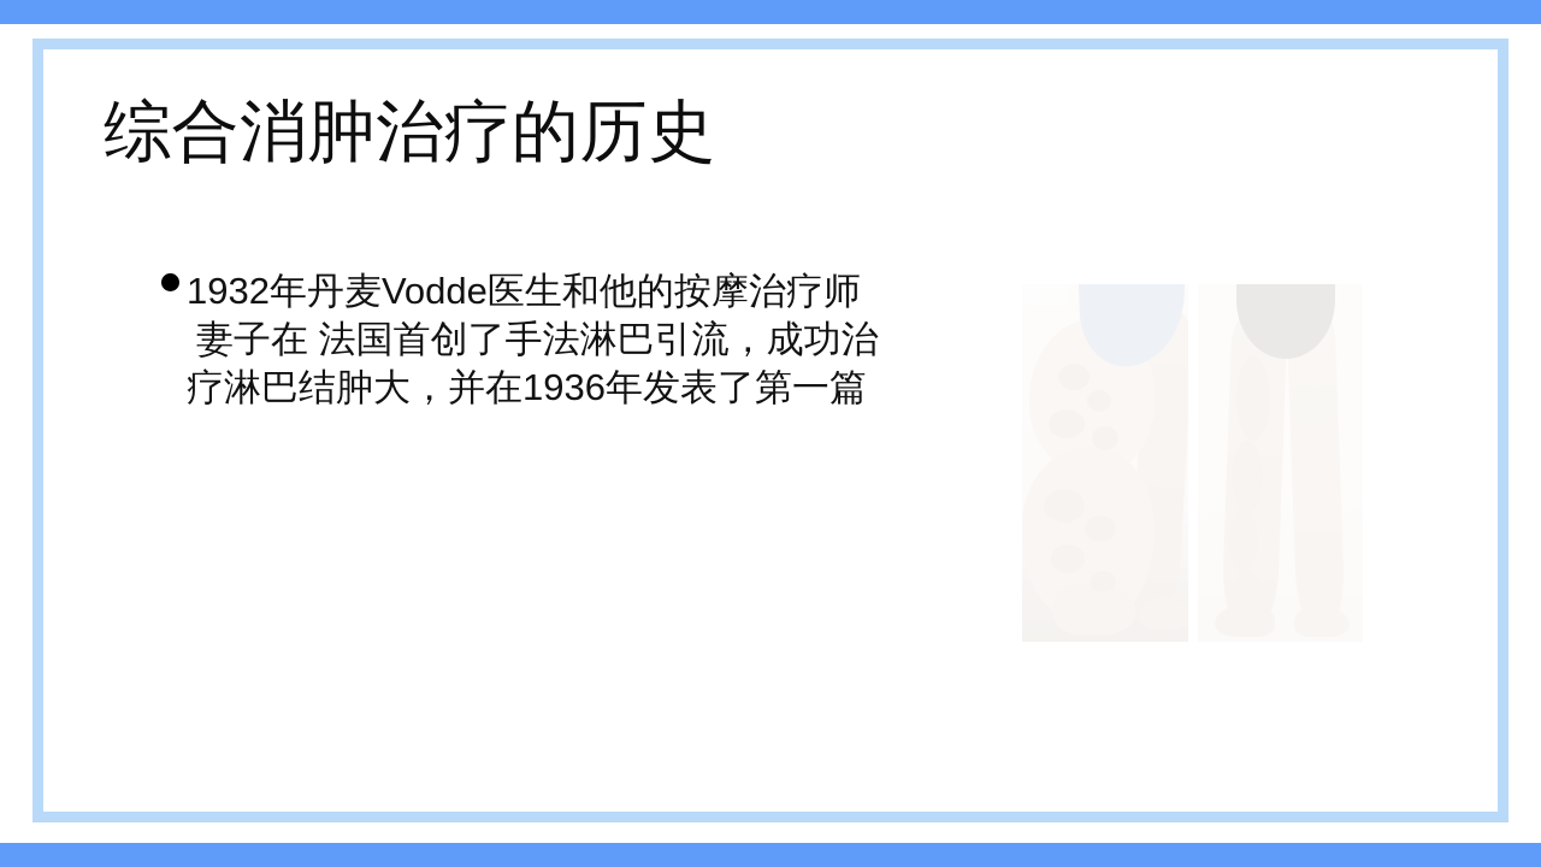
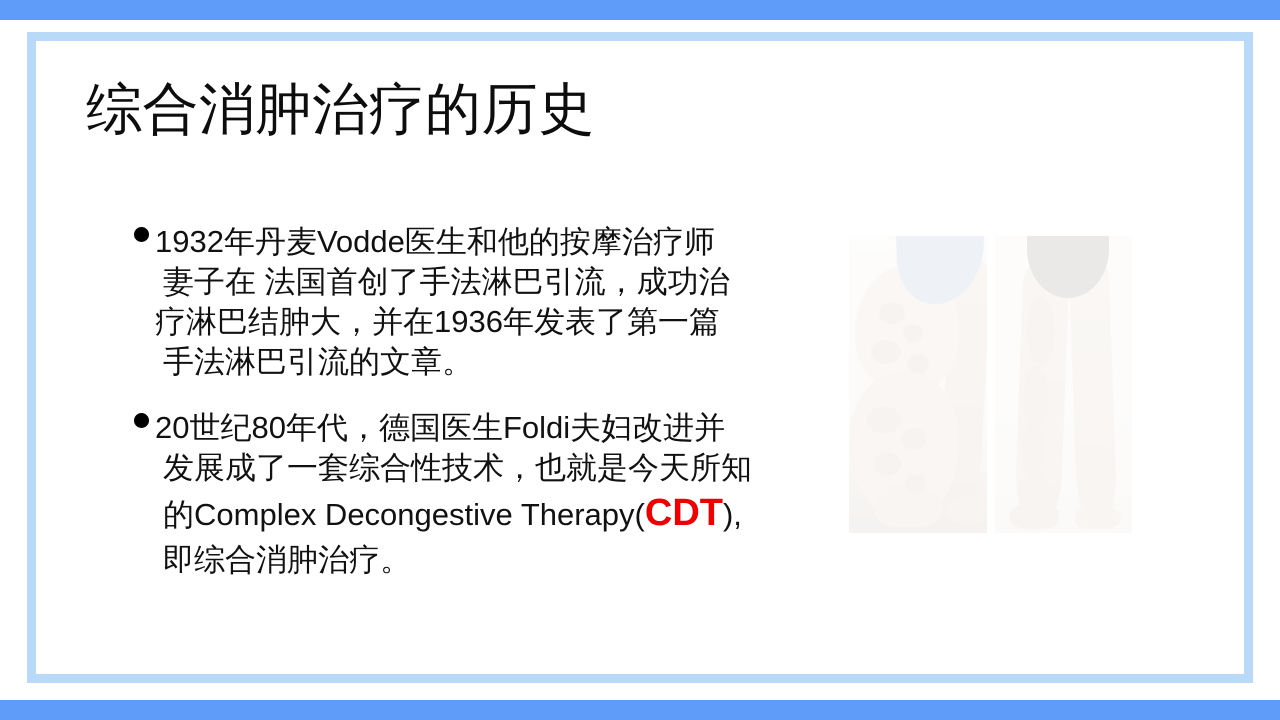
  综合消肿治疗的历史
  1932年丹麦Vodde医生和他的按摩治疗师
  妻子在 法国首创了手法淋巴引流，成功治
  疗淋巴结肿大，并在1936年发表了第一篇
+ 手法淋巴引流的文章。
+ 20世纪80年代，德国医生Foldi夫妇改进并
+ 发展成了一套综合性技术，也就是今天所知
+ 的Complex Decongestive Therapy(CDT),
+ 即综合消肿治疗。
